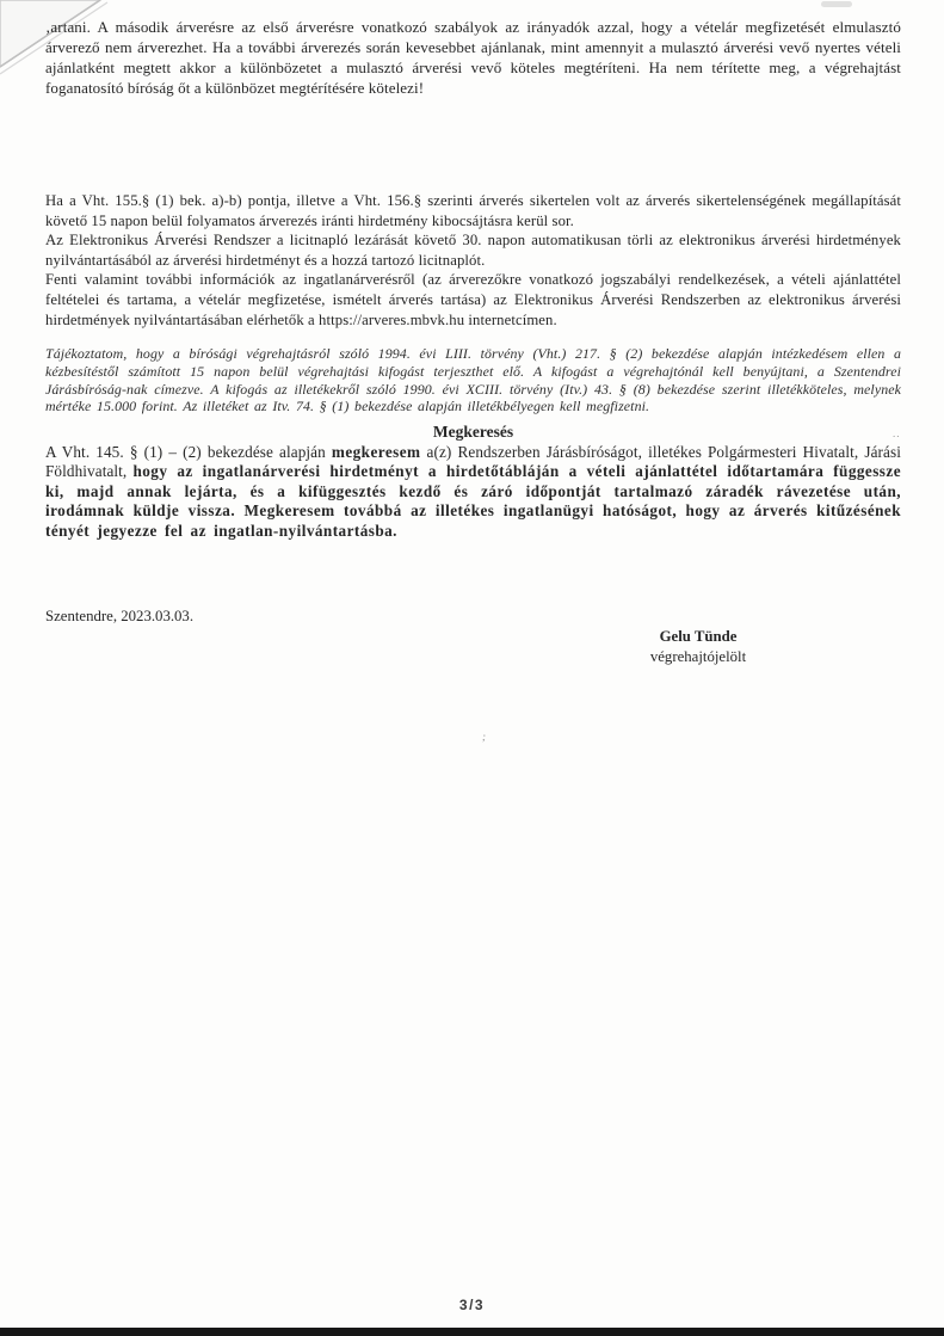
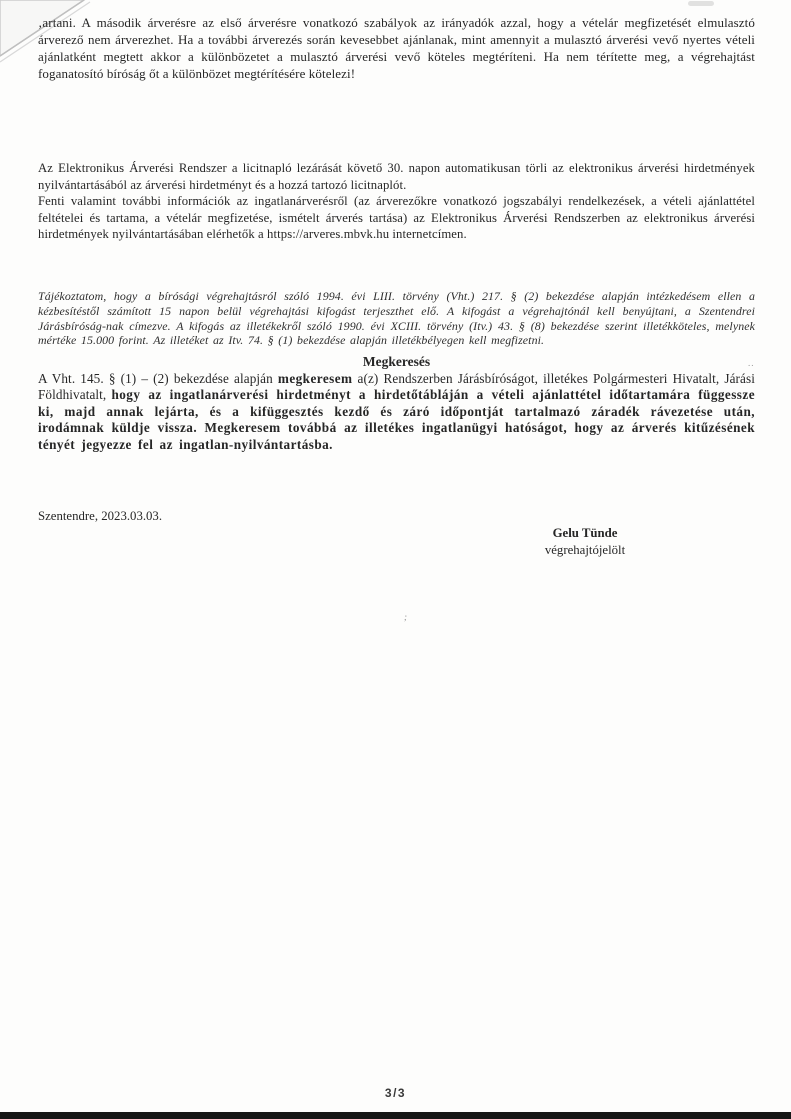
  ‚artani. A második árverésre az első árverésre vonatkozó szabályok az irányadók azzal, hogy a vételár megfizetését elmulasztó árverező nem árverezhet. Ha a további árverezés során kevesebbet ajánlanak, mint amennyit a mulasztó árverési vevő nyertes vételi ajánlatként megtett akkor a különbözetet a mulasztó árverési vevő köteles megtéríteni. Ha nem térítette meg, a végrehajtást foganatosító bíróság őt a különbözet megtérítésére kötelezi!
- Ha a Vht. 155.§ (1) bek. a)-b) pontja, illetve a Vht. 156.§ szerinti árverés sikertelen volt az árverés sikertelenségének megállapítását követő 15 napon belül folyamatos árverezés iránti hirdetmény kibocsájtásra kerül sor.
  Az Elektronikus Árverési Rendszer a licitnapló lezárását követő 30. napon automatikusan törli az elektronikus árverési hirdetmények nyilvántartásából az árverési hirdetményt és a hozzá tartozó licitnaplót.
  Fenti valamint további információk az ingatlanárverésről (az árverezőkre vonatkozó jogszabályi rendelkezések, a vételi ajánlattétel feltételei és tartama, a vételár megfizetése, ismételt árverés tartása) az Elektronikus Árverési Rendszerben az elektronikus árverési hirdetmények nyilvántartásában elérhetők a https://arveres.mbvk.hu internetcímen.
  Tájékoztatom, hogy a bírósági végrehajtásról szóló 1994. évi LIII. törvény (Vht.) 217. § (2) bekezdése alapján intézkedésem ellen a kézbesítéstől számított 15 napon belül végrehajtási kifogást terjeszthet elő. A kifogást a végrehajtónál kell benyújtani, a Szentendrei Járásbíróság-nak címezve. A kifogás az illetékekről szóló 1990. évi XCIII. törvény (Itv.) 43. § (8) bekezdése szerint illetékköteles, melynek mértéke 15.000 forint. Az illetéket az Itv. 74. § (1) bekezdése alapján illetékbélyegen kell megfizetni.
  Megkeresés
  ..
  A Vht. 145. § (1) – (2) bekezdése alapján megkeresem a(z) Rendszerben Járásbíróságot, illetékes Polgármesteri Hivatalt, Járási Földhivatalt, hogy az ingatlanárverési hirdetményt a hirdetőtábláján a vételi ajánlattétel időtartamára függessze ki, majd annak lejárta, és a kifüggesztés kezdő és záró időpontját tartalmazó záradék rávezetése után, irodámnak küldje vissza. Megkeresem továbbá az illetékes ingatlanügyi hatóságot, hogy az árverés kitűzésének tényét jegyezze fel az ingatlan-nyilvántartásba.
  Szentendre, 2023.03.03.
  Gelu Tünde
  végrehajtójelölt
  ;
  3/3
